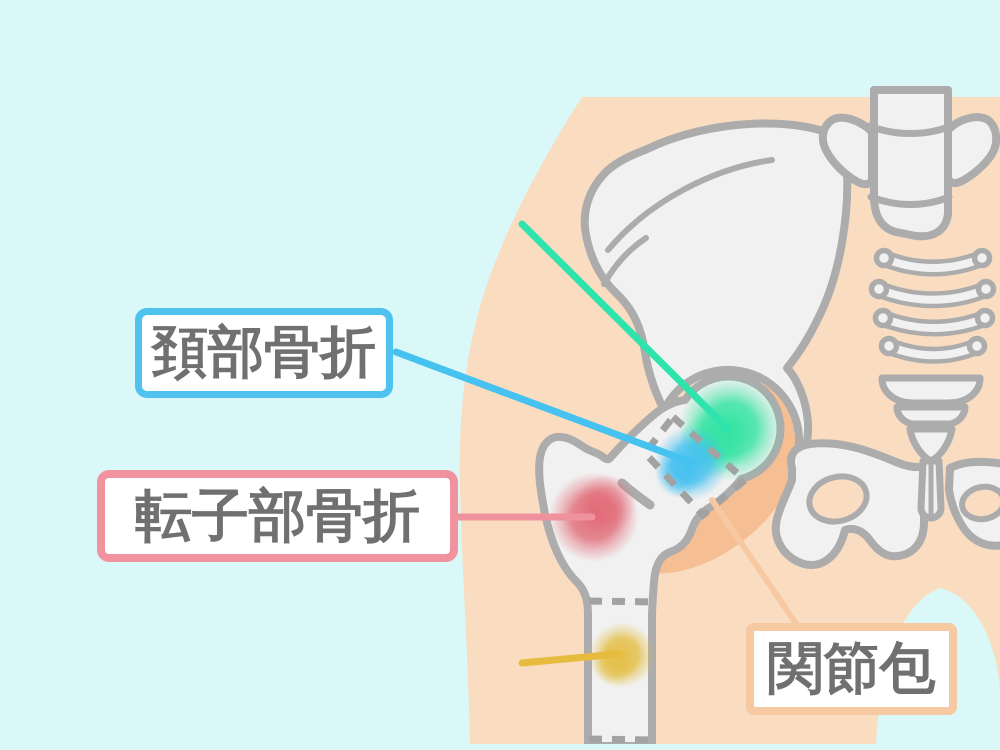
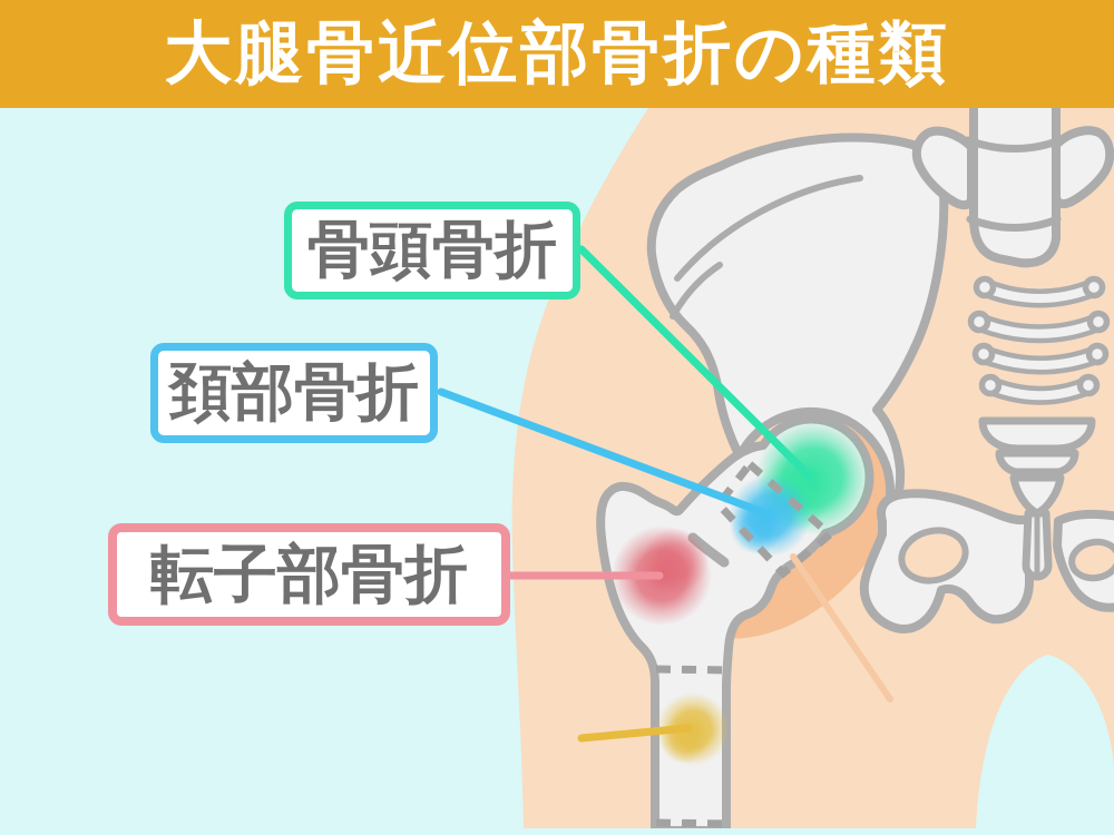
+ 大腿骨近位部骨折の種類
+ 骨頭骨折
  頚部骨折
  転子部骨折
- 関節包
